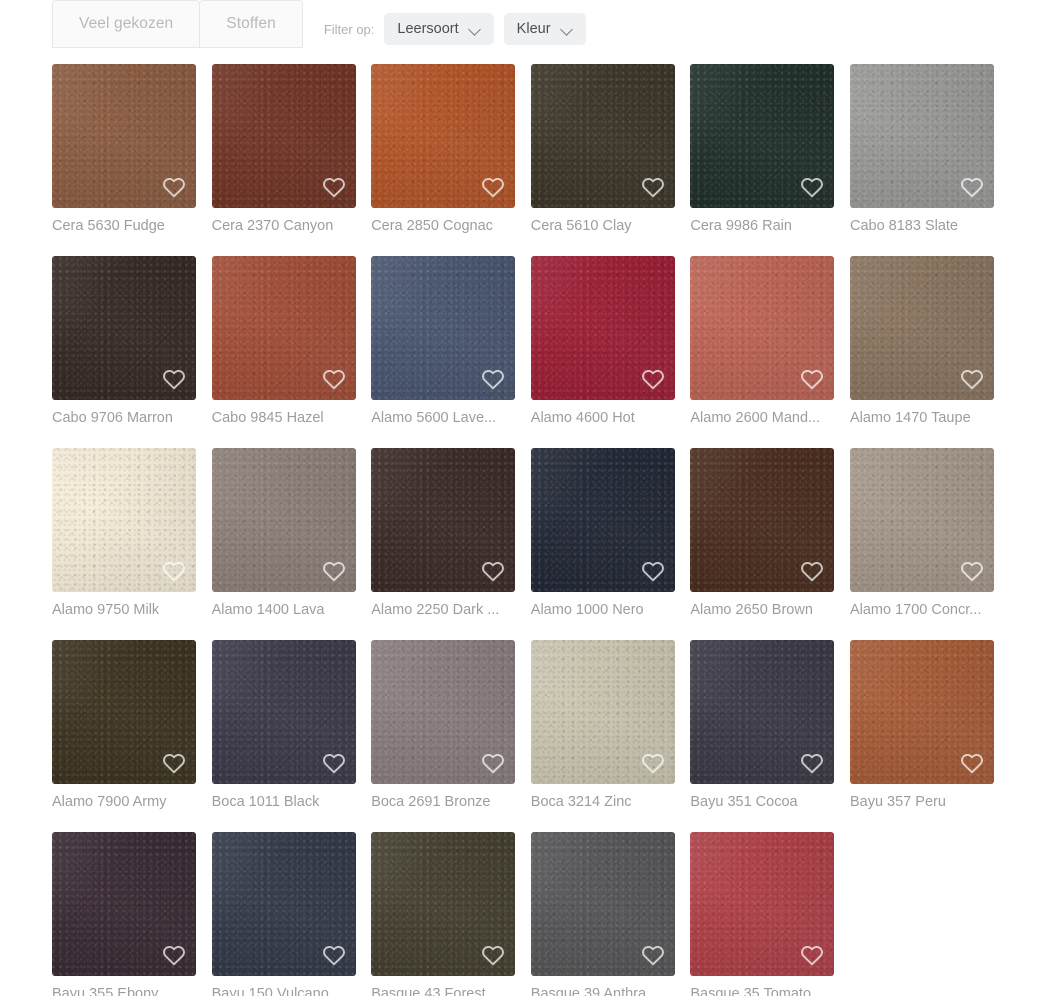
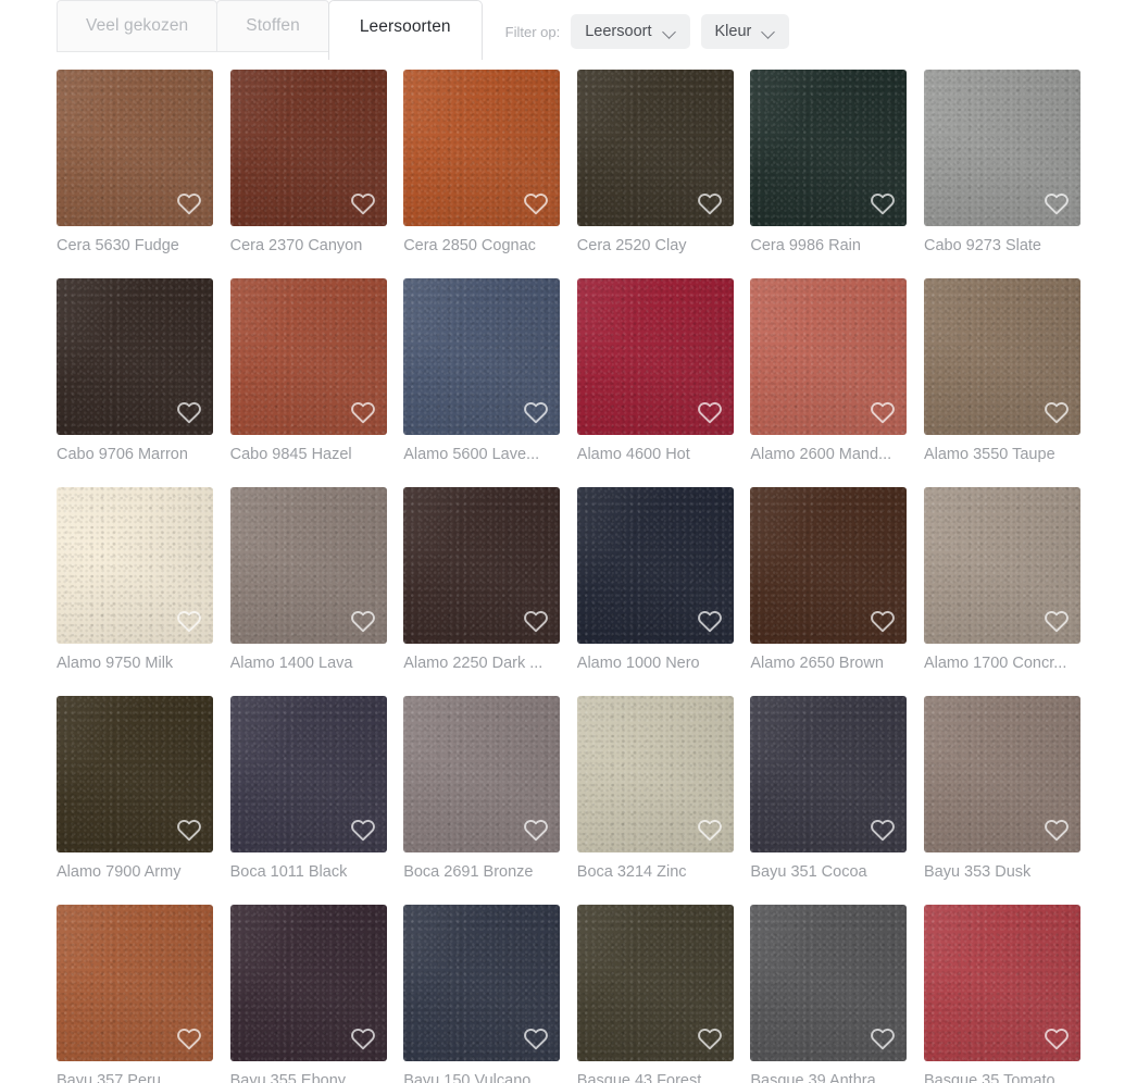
  Veel gekozen
  Stoffen
+ Leersoorten
  Filter op:
  Leersoort
  Kleur
  Cera 5630 Fudge
  Cera 2370 Canyon
  Cera 2850 Cognac
- Cera 5610 Clay
+ Cera 2520 Clay
  Cera 9986 Rain
- Cabo 8183 Slate
+ Cabo 9273 Slate
  Cabo 9706 Marron
  Cabo 9845 Hazel
  Alamo 5600 Lave...
  Alamo 4600 Hot
  Alamo 2600 Mand...
- Alamo 1470 Taupe
+ Alamo 3550 Taupe
  Alamo 9750 Milk
  Alamo 1400 Lava
  Alamo 2250 Dark ...
  Alamo 1000 Nero
  Alamo 2650 Brown
  Alamo 1700 Concr...
  Alamo 7900 Army
  Boca 1011 Black
  Boca 2691 Bronze
  Boca 3214 Zinc
  Bayu 351 Cocoa
+ Bayu 353 Dusk
  Bayu 357 Peru
  Bayu 355 Ebony
  Bayu 150 Vulcano
  Basque 43 Forest
  Basque 39 Anthra...
  Basque 35 Tomato
